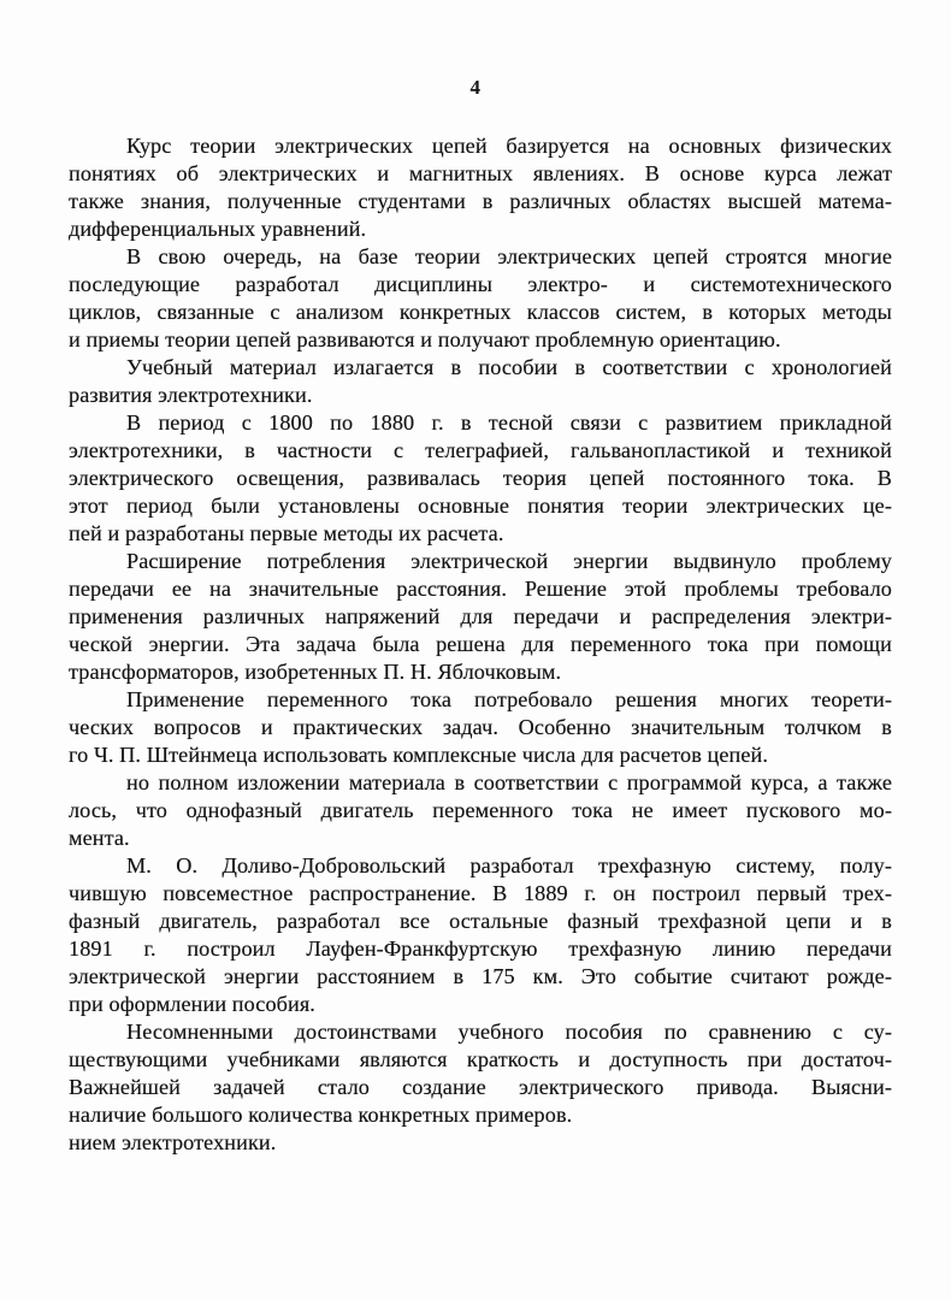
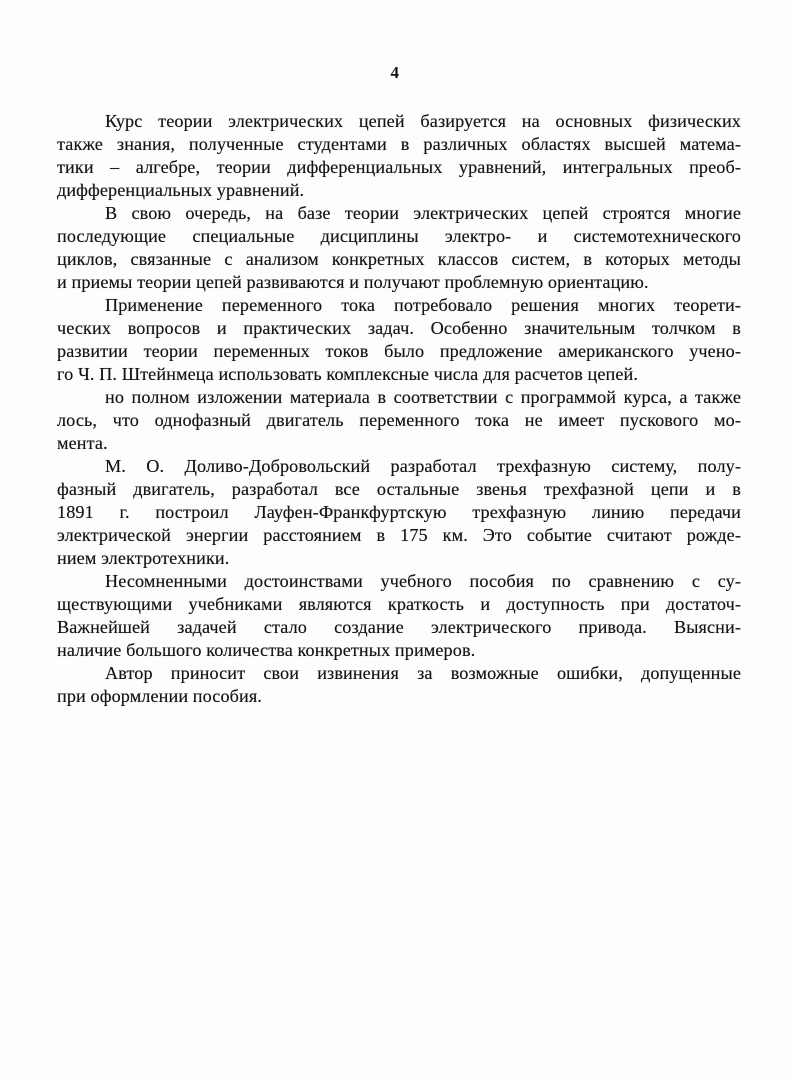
  4
  Курс теории электрических цепей базируется на основных физических
- понятиях об электрических и магнитных явлениях. В основе курса лежат
  также знания, полученные студентами в различных областях высшей матема-
+ тики – алгебре, теории дифференциальных уравнений, интегральных преоб-
  дифференциальных уравнений.
  В свою очередь, на базе теории электрических цепей строятся многие
- последующие разработал дисциплины электро- и системотехнического
+ последующие специальные дисциплины электро- и системотехнического
  циклов, связанные с анализом конкретных классов систем, в которых методы
  и приемы теории цепей развиваются и получают проблемную ориентацию.
- Учебный материал излагается в пособии в соответствии с хронологией
- развития электротехники.
- В период с 1800 по 1880 г. в тесной связи с развитием прикладной
- электротехники, в частности с телеграфией, гальванопластикой и техникой
- электрического освещения, развивалась теория цепей постоянного тока. В
- этот период были установлены основные понятия теории электрических це-
- пей и разработаны первые методы их расчета.
- Расширение потребления электрической энергии выдвинуло проблему
- передачи ее на значительные расстояния. Решение этой проблемы требовало
- применения различных напряжений для передачи и распределения электри-
- ческой энергии. Эта задача была решена для переменного тока при помощи
- трансформаторов, изобретенных П. Н. Яблочковым.
  Применение переменного тока потребовало решения многих теорети-
  ческих вопросов и практических задач. Особенно значительным толчком в
+ развитии теории переменных токов было предложение американского учено-
  го Ч. П. Штейнмеца использовать комплексные числа для расчетов цепей.
  но полном изложении материала в соответствии с программой курса, а также
  лось, что однофазный двигатель переменного тока не имеет пускового мо-
  мента.
  М. О. Доливо-Добровольский разработал трехфазную систему, полу-
- чившую повсеместное распространение. В 1889 г. он построил первый трех-
- фазный двигатель, разработал все остальные фазный трехфазной цепи и в
+ фазный двигатель, разработал все остальные звенья трехфазной цепи и в
  1891 г. построил Лауфен-Франкфуртскую трехфазную линию передачи
  электрической энергии расстоянием в 175 км. Это событие считают рожде-
- при оформлении пособия.
+ нием электротехники.
  Несомненными достоинствами учебного пособия по сравнению с су-
  ществующими учебниками являются краткость и доступность при достаточ-
  Важнейшей задачей стало создание электрического привода. Выясни-
  наличие большого количества конкретных примеров.
+ Автор приносит свои извинения за возможные ошибки, допущенные
- нием электротехники.
+ при оформлении пособия.
